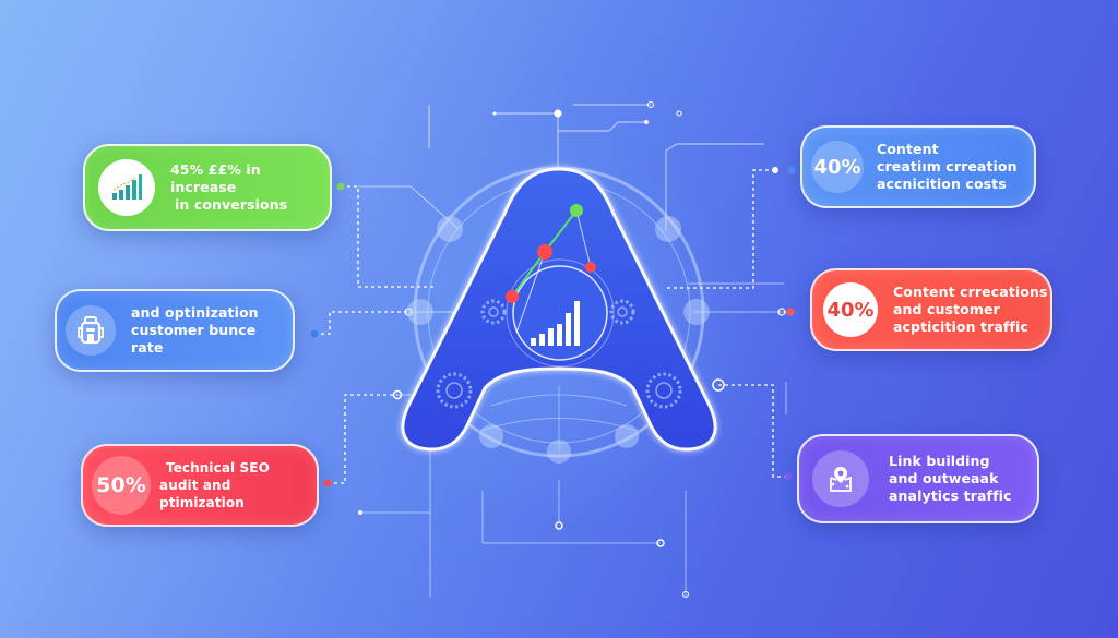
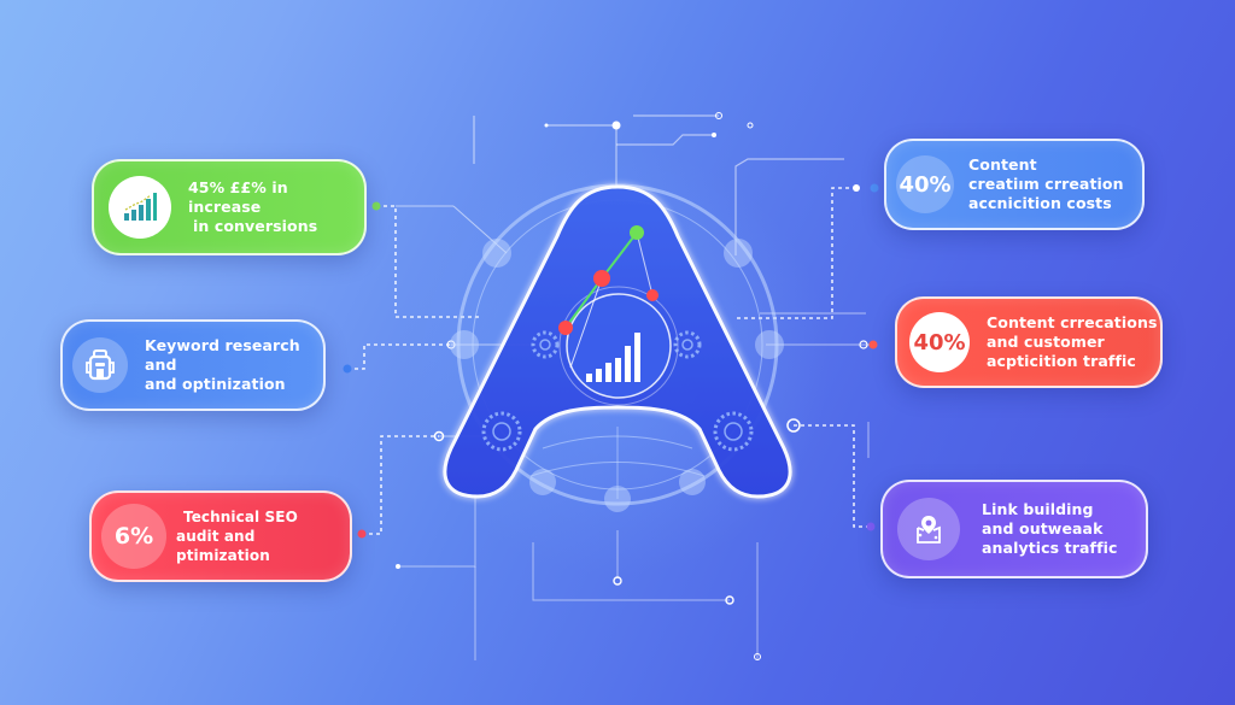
  45% ££% in increase
  in conversions
+ Keyword research and
  and optinization
- customer bunce rate
- 50%
+ 6%
  Technical SEO
  audit and ptimization
  40%
  Content
  creatiım crreation
  accnicition costs
  40%
  Content crrecations
  and customer
  acpticition traffic
  Link building
  and outweaak
  analytics traffic
